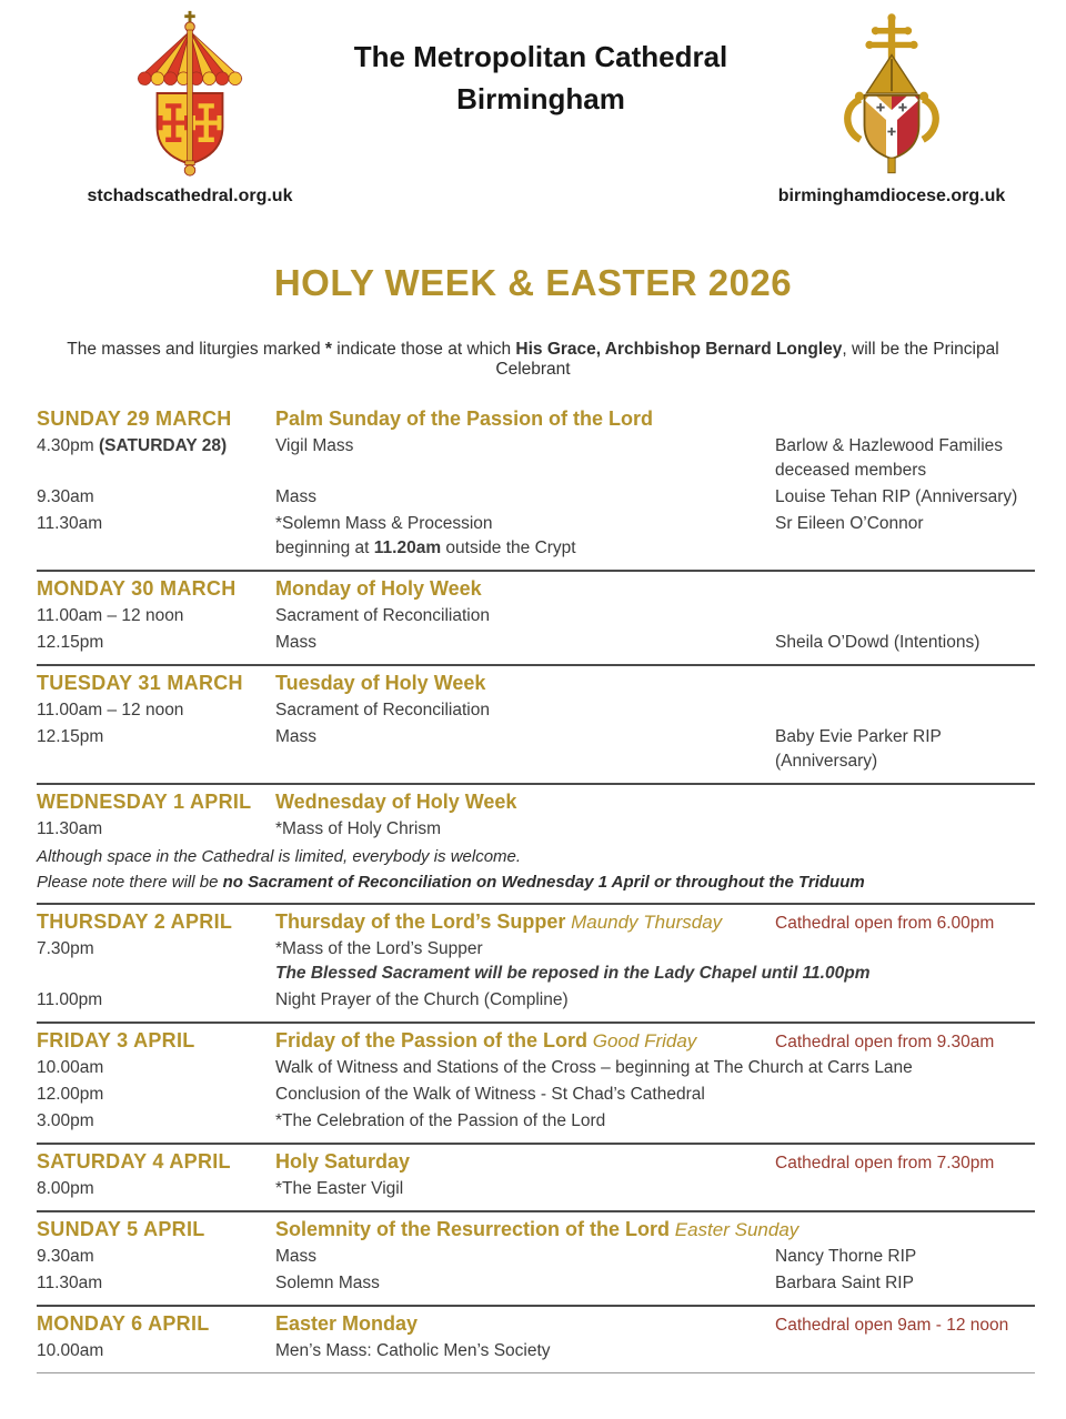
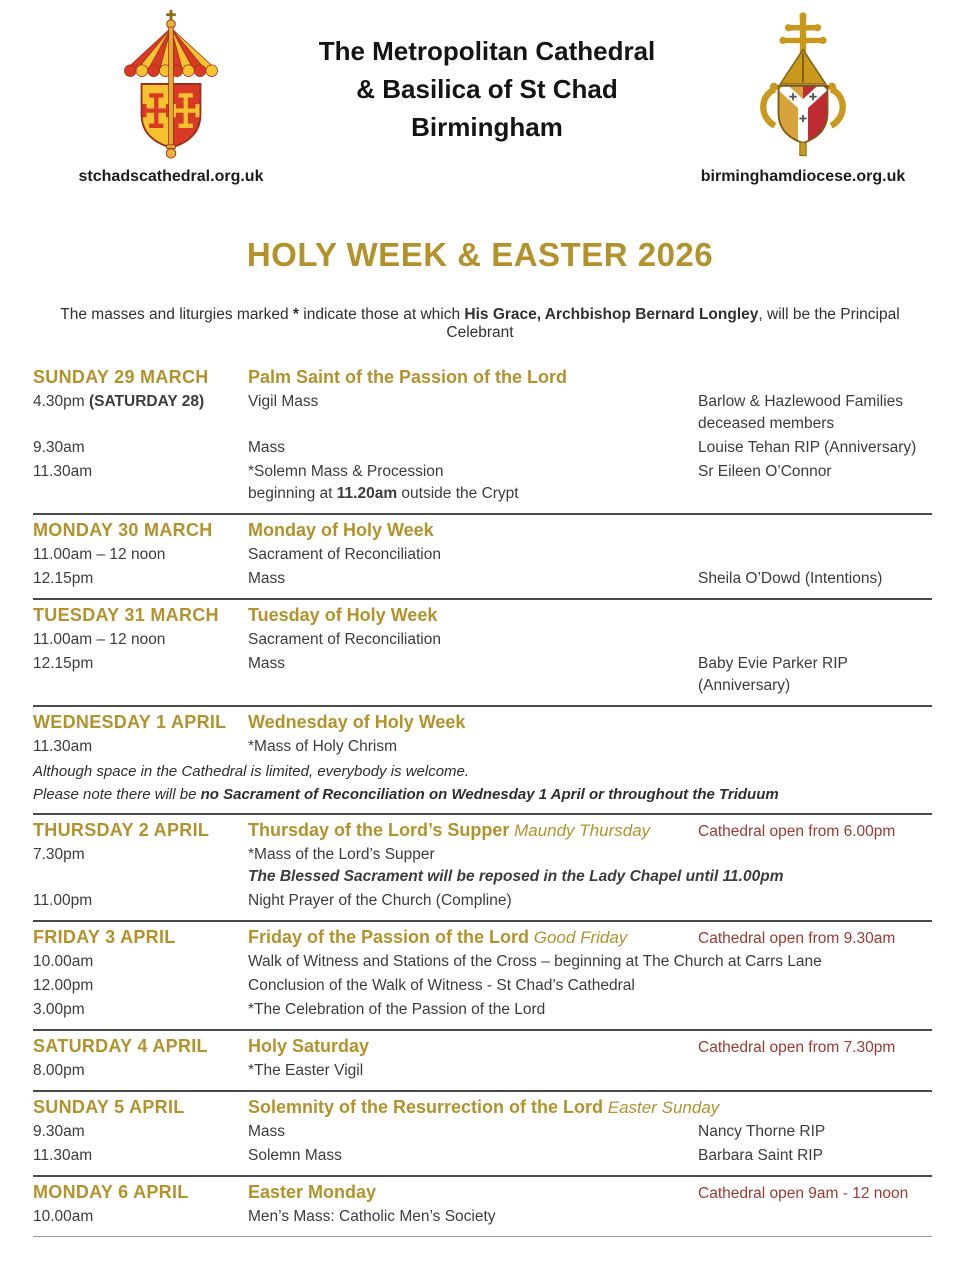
  stchadscathedral.org.uk
  The Metropolitan Cathedral
+ & Basilica of St Chad
  Birmingham
  birminghamdiocese.org.uk
  HOLY WEEK & EASTER 2026
  The masses and liturgies marked * indicate those at which His Grace, Archbishop Bernard Longley, will be the Principal Celebrant
  SUNDAY 29 MARCH
- Palm Sunday of the Passion of the Lord
+ Palm Saint of the Passion of the Lord
  4.30pm (SATURDAY 28)
  Vigil Mass
  Barlow & Hazlewood Families deceased members
  9.30am
  Mass
  Louise Tehan RIP (Anniversary)
  11.30am
  *Solemn Mass & Procession
  beginning at 11.20am outside the Crypt
  Sr Eileen O’Connor
  MONDAY 30 MARCH
  Monday of Holy Week
  11.00am – 12 noon
  Sacrament of Reconciliation
  12.15pm
  Mass
  Sheila O’Dowd (Intentions)
  TUESDAY 31 MARCH
  Tuesday of Holy Week
  11.00am – 12 noon
  Sacrament of Reconciliation
  12.15pm
  Mass
  Baby Evie Parker RIP (Anniversary)
  WEDNESDAY 1 APRIL
  Wednesday of Holy Week
  11.30am
  *Mass of Holy Chrism
  Although space in the Cathedral is limited, everybody is welcome.
  Please note there will be no Sacrament of Reconciliation on Wednesday 1 April or throughout the Triduum
  THURSDAY 2 APRIL
  Thursday of the Lord’s Supper Maundy Thursday
  Cathedral open from 6.00pm
  7.30pm
  *Mass of the Lord’s Supper
  The Blessed Sacrament will be reposed in the Lady Chapel until 11.00pm
  11.00pm
  Night Prayer of the Church (Compline)
  FRIDAY 3 APRIL
  Friday of the Passion of the Lord Good Friday
  Cathedral open from 9.30am
  10.00am
  Walk of Witness and Stations of the Cross – beginning at The Church at Carrs Lane
  12.00pm
  Conclusion of the Walk of Witness - St Chad’s Cathedral
  3.00pm
  *The Celebration of the Passion of the Lord
  SATURDAY 4 APRIL
  Holy Saturday
  Cathedral open from 7.30pm
  8.00pm
  *The Easter Vigil
  SUNDAY 5 APRIL
  Solemnity of the Resurrection of the Lord Easter Sunday
  9.30am
  Mass
  Nancy Thorne RIP
  11.30am
  Solemn Mass
  Barbara Saint RIP
  MONDAY 6 APRIL
  Easter Monday
  Cathedral open 9am - 12 noon
  10.00am
  Men’s Mass: Catholic Men’s Society
